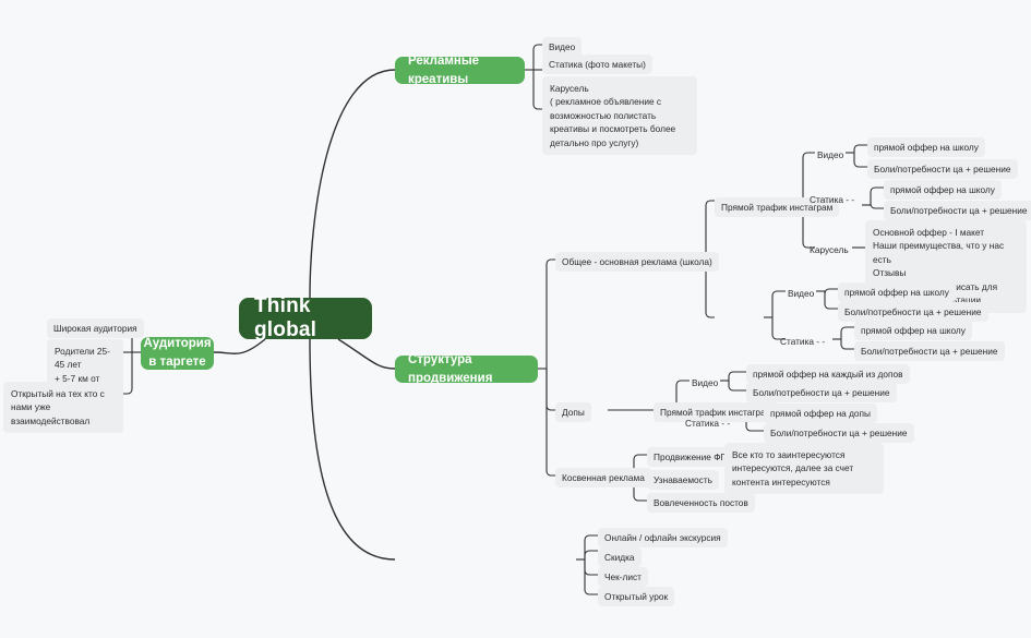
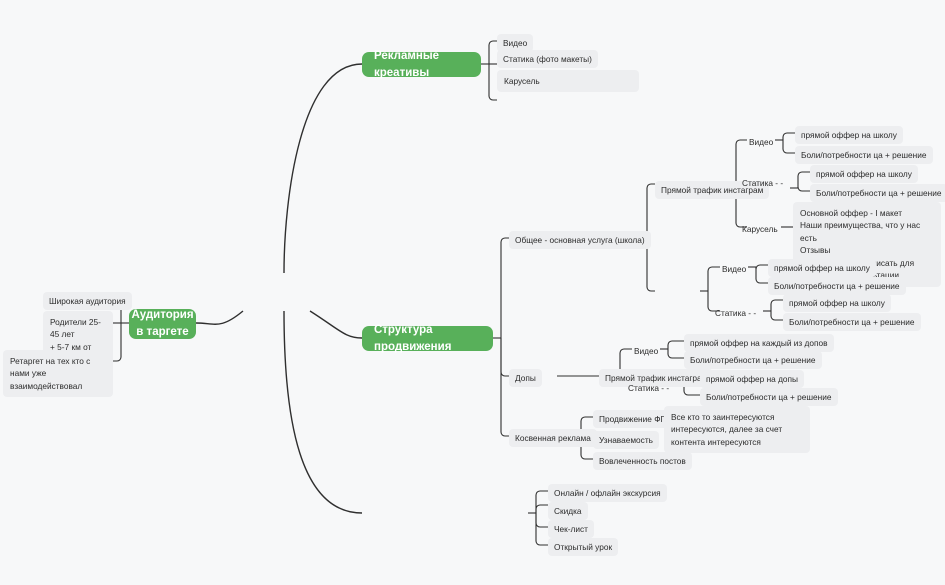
- Think global
  Рекламные креативы
  Видео
  Статика (фото макеты)
  Карусель
- ( рекламное объявление с возможностью полистать креативы и посмотреть более детально про услугу)
  Аудитория
  в таргете
  Широкая аудитория
  Родители 25-45 лет
- Открытый на тех кто с нами уже взаимодействовал
+ Ретаргет на тех кто с нами уже взаимодействовал
  Структура продвижения
- Общее - основная реклама (школа)
+ Общее - основная услуга (школа)
  Прямой трафик инстаграм
  Видео
  прямой оффер на школу
  Боли/потребности ца + решение
  Статика - -
  прямой оффер на школу
  Боли/потребности ца + решение
  Карусель
  Основной оффер - I макет
  Наши преимущества, что у нас есть
  Отзывы
  Видео
  прямой оффер на школу
  Боли/потребности ца + решение
  Статика - -
  прямой оффер на школу
  Боли/потребности ца + решение
  Допы
  Прямой трафик инстагр
  Видео
  прямой оффер на каждый из допов
  Боли/потребности ца + решение
  Статика - -
  прямой оффер на допы
  Боли/потребности ца + решение
  Косвенная реклама
  Продвижение Ф
  Все кто то заинтересуются интересуются, далее за счет контента интересуются
  Узнаваемость
  Вовлеченность постов
  Онлайн / офлайн экскурсия
  Скидка
  Чек-лист
  Открытый урок
